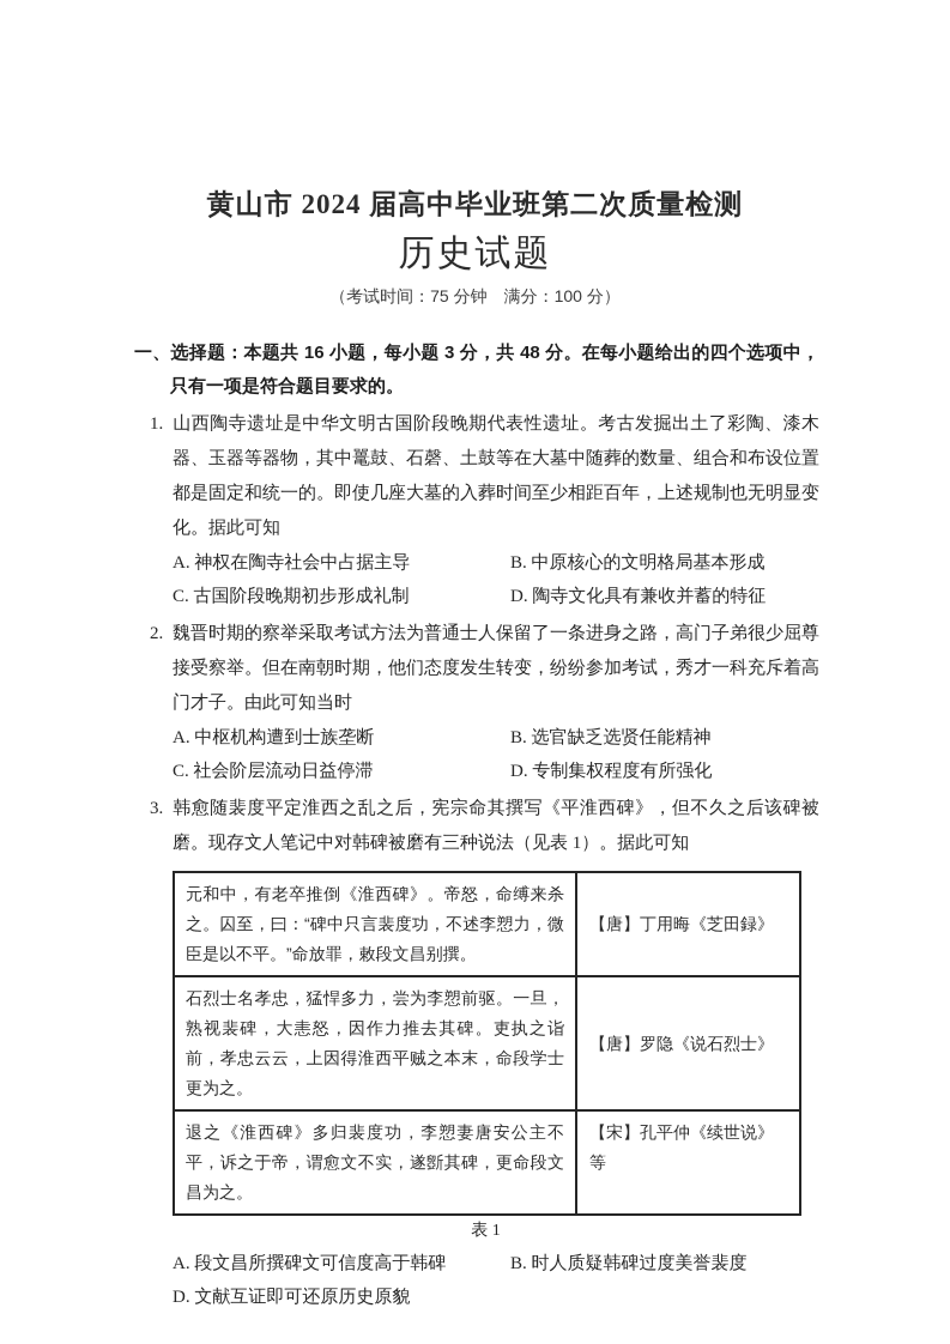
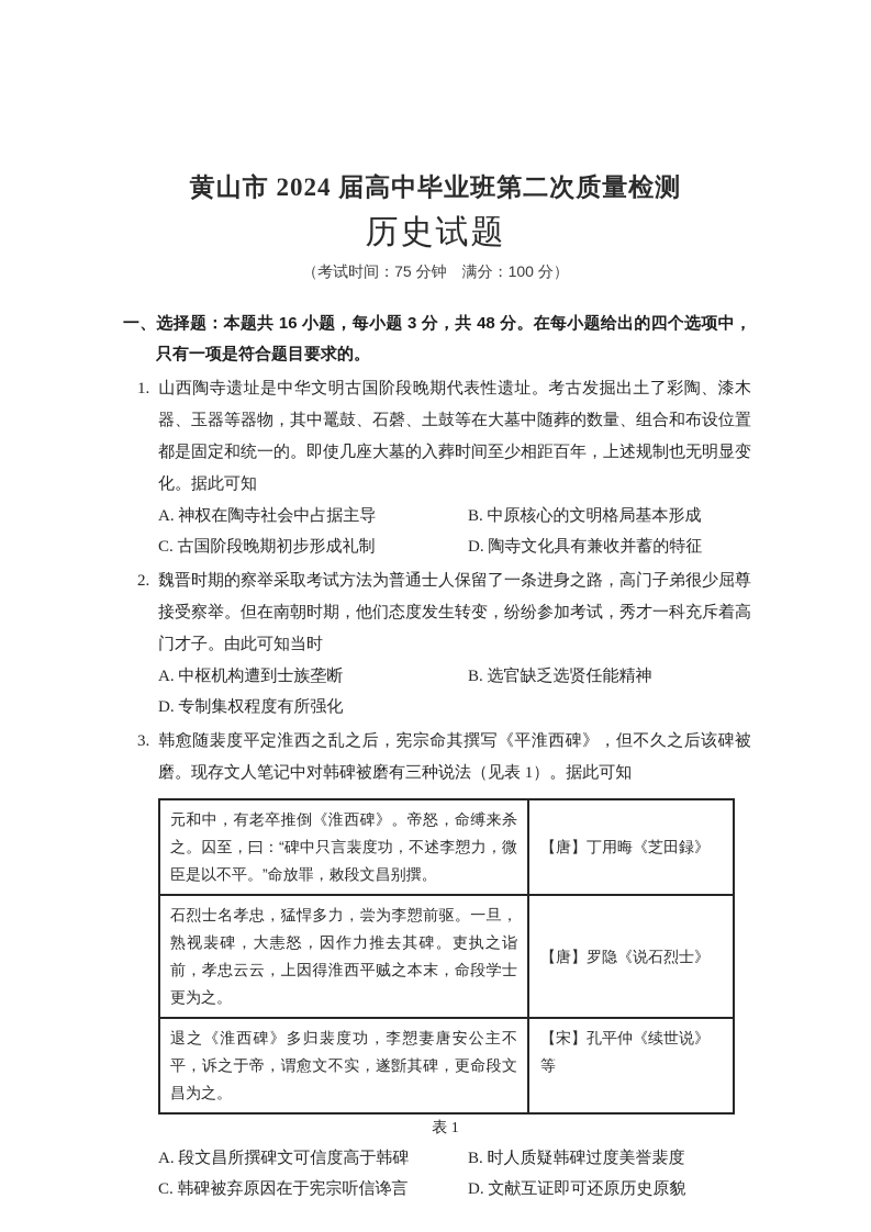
  黄山市 2024 届高中毕业班第二次质量检测
  历史试题
  （考试时间：75 分钟 满分：100 分）
  一、选择题：本题共 16 小题，每小题 3 分，共 48 分。在每小题给出的四个选项中，只有一项是符合题目要求的。
  1. 山西陶寺遗址是中华文明古国阶段晚期代表性遗址。考古发掘出土了彩陶、漆木器、玉器等器物，其中鼍鼓、石磬、土鼓等在大墓中随葬的数量、组合和布设位置都是固定和统一的。即使几座大墓的入葬时间至少相距百年，上述规制也无明显变化。据此可知
  A. 神权在陶寺社会中占据主导
  B. 中原核心的文明格局基本形成
  C. 古国阶段晚期初步形成礼制
  D. 陶寺文化具有兼收并蓄的特征
  2. 魏晋时期的察举采取考试方法为普通士人保留了一条进身之路，高门子弟很少屈尊接受察举。但在南朝时期，他们态度发生转变，纷纷参加考试，秀才一科充斥着高门才子。由此可知当时
  A. 中枢机构遭到士族垄断
  B. 选官缺乏选贤任能精神
- C. 社会阶层流动日益停滞
  D. 专制集权程度有所强化
  3. 韩愈随裴度平定淮西之乱之后，宪宗命其撰写《平淮西碑》，但不久之后该碑被磨。现存文人笔记中对韩碑被磨有三种说法（见表 1）。据此可知
  元和中，有老卒推倒《淮西碑》。帝怒，命缚来杀之。囚至，曰：“碑中只言裴度功，不述李愬力，微臣是以不平。”命放罪，敕段文昌别撰。	【唐】丁用晦《芝田録》
  石烈士名孝忠，猛悍多力，尝为李愬前驱。一旦，熟视裴碑，大恚怒，因作力推去其碑。吏执之诣前，孝忠云云，上因得淮西平贼之本末，命段学士更为之。	【唐】罗隐《说石烈士》
  退之《淮西碑》多归裴度功，李愬妻唐安公主不平，诉之于帝，谓愈文不实，遂斵其碑，更命段文昌为之。	【宋】孔平仲《续世说》等
  表 1
  A. 段文昌所撰碑文可信度高于韩碑
  B. 时人质疑韩碑过度美誉裴度
+ C. 韩碑被弃原因在于宪宗听信谗言
  D. 文献互证即可还原历史原貌
